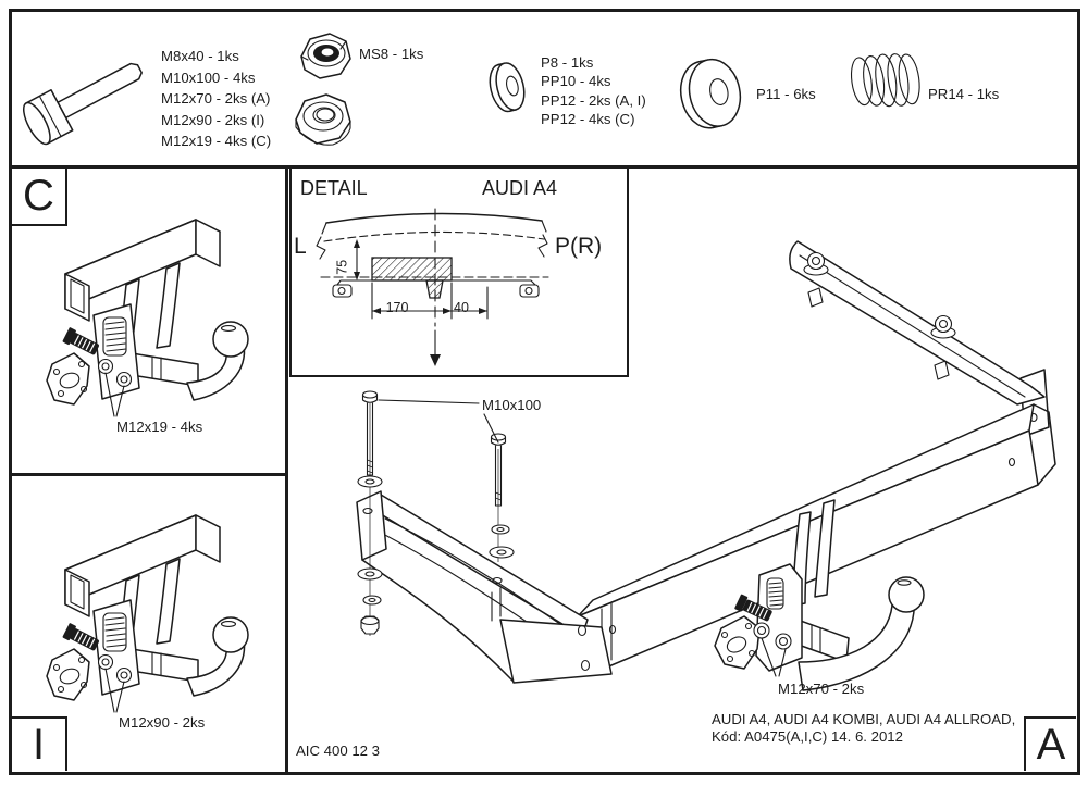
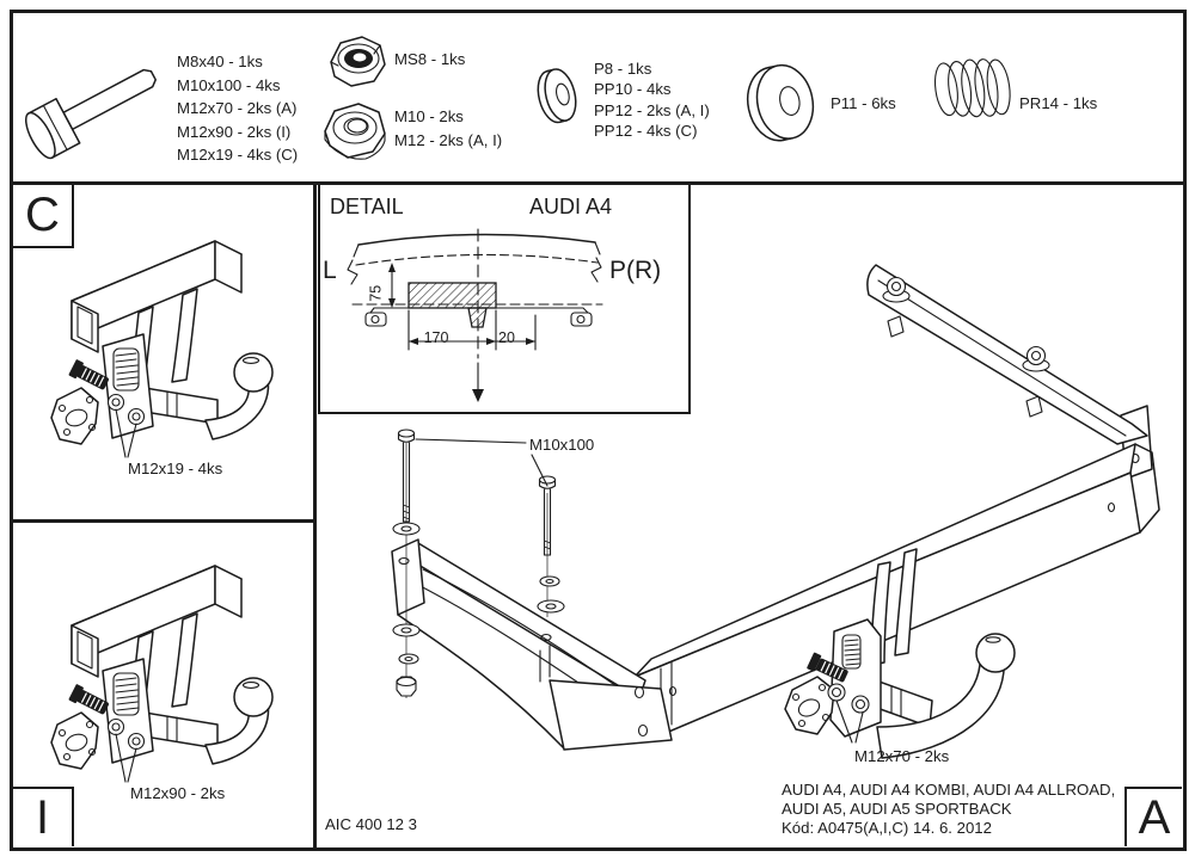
  C
  I
  A
  M8x40 - 1ks
  M10x100 - 4ks
  M12x70 - 2ks (A)
  M12x90 - 2ks (I)
  M12x19 - 4ks (C)
  MS8 - 1ks
+ M10 - 2ks
+ M12 - 2ks (A, I)
  P8 - 1ks
  PP10 - 4ks
  PP12 - 2ks (A, I)
  PP12 - 4ks (C)
  P11 - 6ks
  PR14 - 1ks
  M12x19 - 4ks
  M12x90 - 2ks
  DETAIL
  AUDI A4
  L
  P(R)
  170
- 40
+ 20
  M10x100
  M12x70 - 2ks
  AIC 400 12 3
  AUDI A4, AUDI A4 KOMBI, AUDI A4 ALLROAD,
+ AUDI A5, AUDI A5 SPORTBACK
  Kód: A0475(A,I,C) 14. 6. 2012
